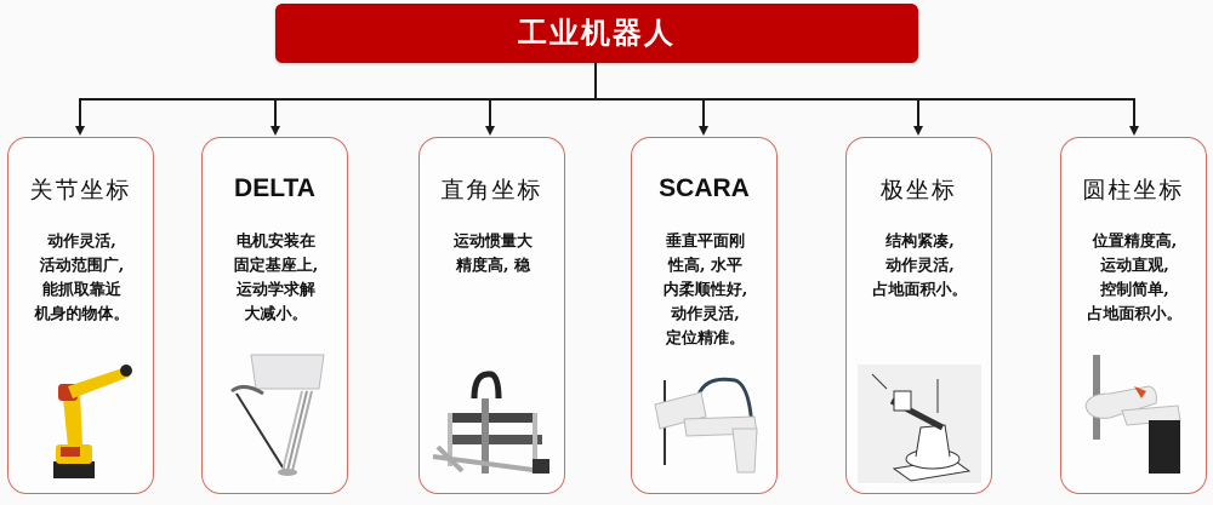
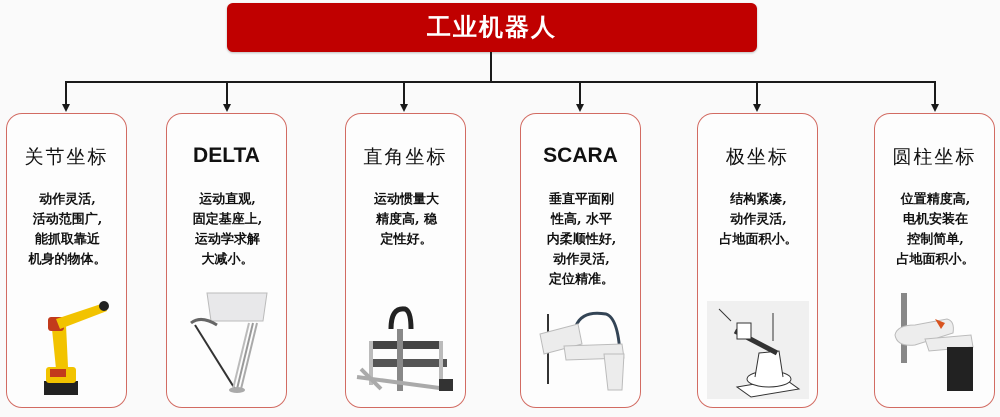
  工业机器人
  关节坐标
  动作灵活,
  活动范围广,
  能抓取靠近
  机身的物体。
  DELTA
- 电机安装在
+ 运动直观,
  固定基座上,
  运动学求解
  大减小。
  直角坐标
  运动惯量大
  精度高, 稳
+ 定性好。
  SCARA
  垂直平面刚
  性高, 水平
  内柔顺性好,
  动作灵活,
  定位精准。
  极坐标
  结构紧凑,
  动作灵活,
  占地面积小。
  圆柱坐标
  位置精度高,
- 运动直观,
+ 电机安装在
  控制简单,
  占地面积小。
